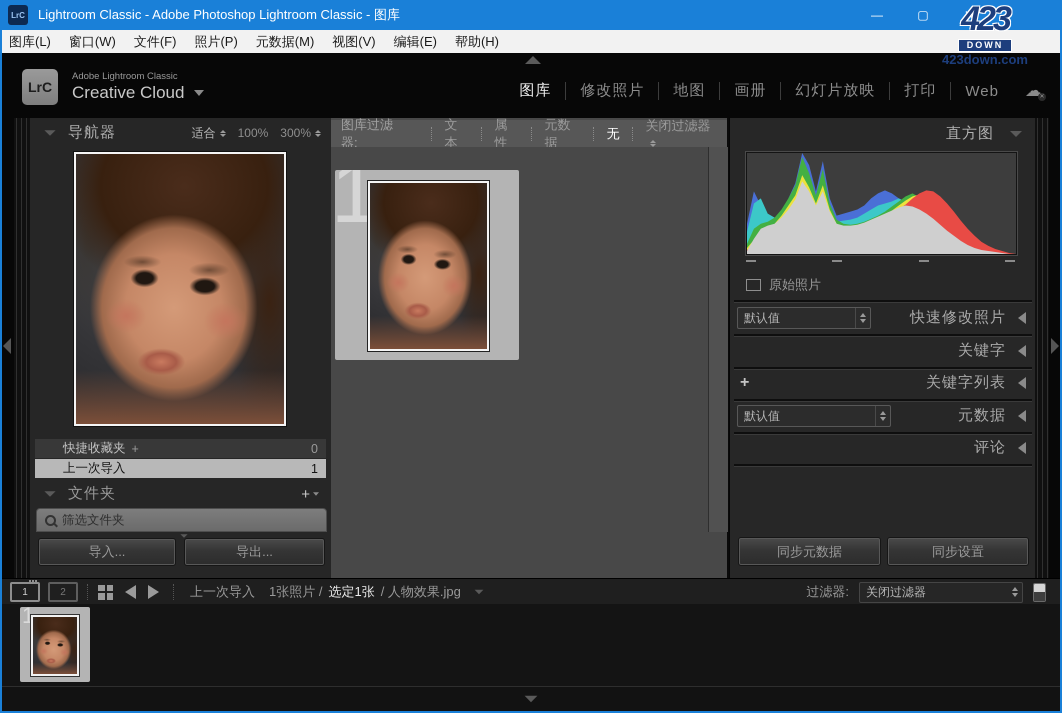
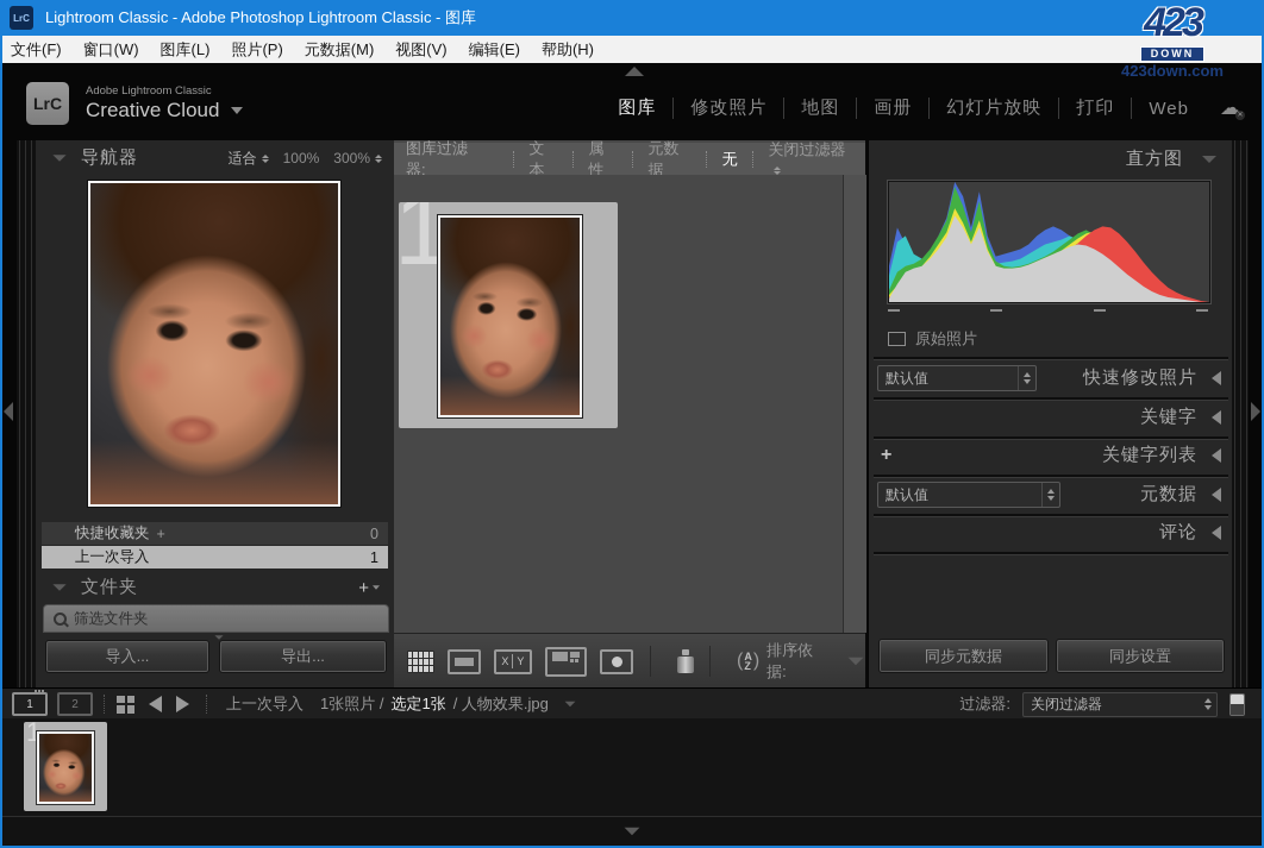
  LrC
  Lightroom Classic - Adobe Photoshop Lightroom Classic - 图库
- —
- ▢
- ✕
- 图库(L)
+ 文件(F)
  窗口(W)
- 文件(F)
+ 图库(L)
  照片(P)
  元数据(M)
  视图(V)
  编辑(E)
  帮助(H)
  423
  DOWN
  423down.com
  LrC
  Adobe Lightroom Classic
  Creative Cloud
  图库
  修改照片
  地图
  画册
  幻灯片放映
  打印
  Web
  ☁
  导航器
  适合
  100%
  300%
  快捷收藏夹
  +
  0
  上一次导入
  1
  文件夹
  +
  筛选文件夹
  导入...
  导出...
  图库过滤器:
  文本
  属性
  元数据
  无
  关闭过滤器
  1
+ X
+ Y
+ (
+ A
+ Z
+ )
+ 排序依据:
  直方图
  原始照片
  默认值
  快速修改照片
  关键字
  +
  关键字列表
  默认值
  元数据
  评论
  同步元数据
  同步设置
  1
  2
  上一次导入
  1张照片 /
  选定1张
  / 人物效果.jpg
  过滤器:
  关闭过滤器
  1
